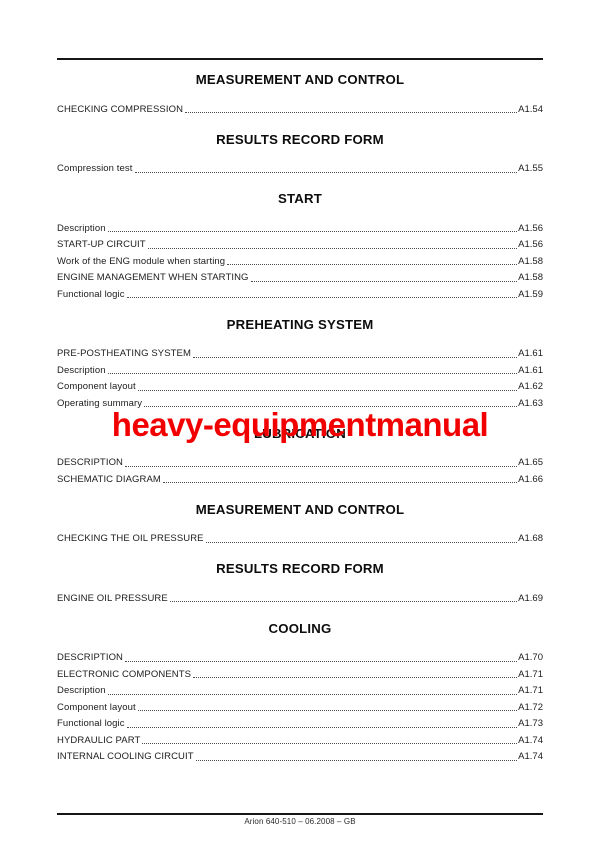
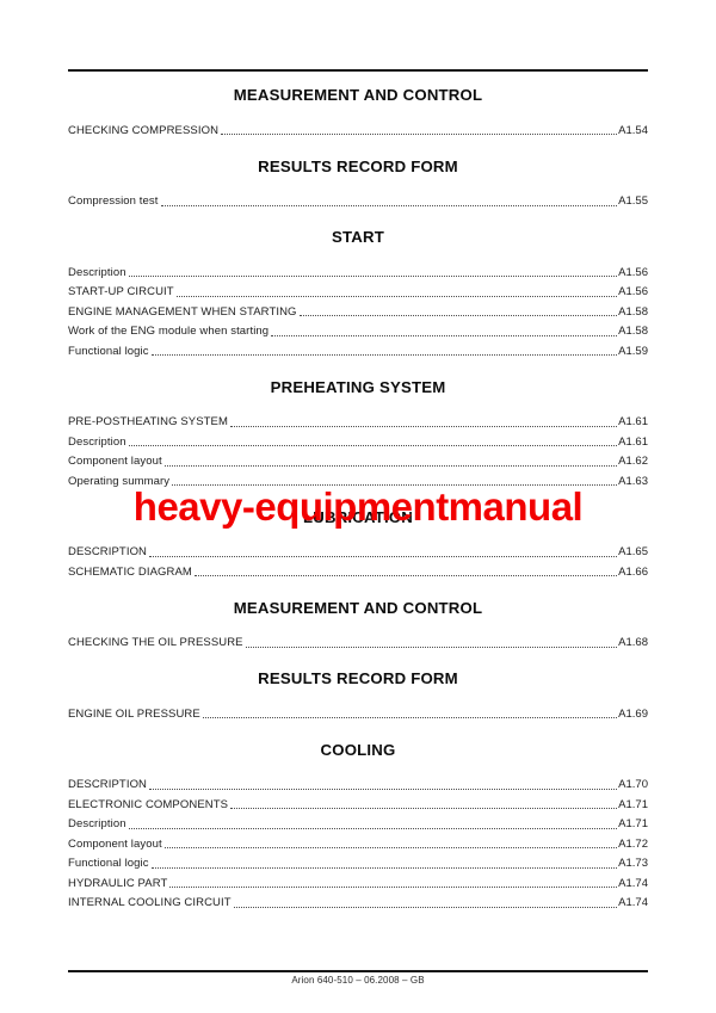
  MEASUREMENT AND CONTROL
  CHECKING COMPRESSION
  A1.54
  RESULTS RECORD FORM
  Compression test
  A1.55
  START
  Description
  A1.56
  START-UP CIRCUIT
  A1.56
- Work of the ENG module when starting
+ ENGINE MANAGEMENT WHEN STARTING
  A1.58
- ENGINE MANAGEMENT WHEN STARTING
+ Work of the ENG module when starting
  A1.58
  Functional logic
  A1.59
  PREHEATING SYSTEM
  PRE-POSTHEATING SYSTEM
  A1.61
  Description
  A1.61
  Component layout
  A1.62
  Operating summary
  A1.63
  LUBRICATION
  DESCRIPTION
  A1.65
  SCHEMATIC DIAGRAM
  A1.66
  MEASUREMENT AND CONTROL
  CHECKING THE OIL PRESSURE
  A1.68
  RESULTS RECORD FORM
  ENGINE OIL PRESSURE
  A1.69
  COOLING
  DESCRIPTION
  A1.70
  ELECTRONIC COMPONENTS
  A1.71
  Description
  A1.71
  Component layout
  A1.72
  Functional logic
  A1.73
  HYDRAULIC PART
  A1.74
  INTERNAL COOLING CIRCUIT
  A1.74
  heavy-equipmentmanual
  Arion 640-510 – 06.2008 – GB
